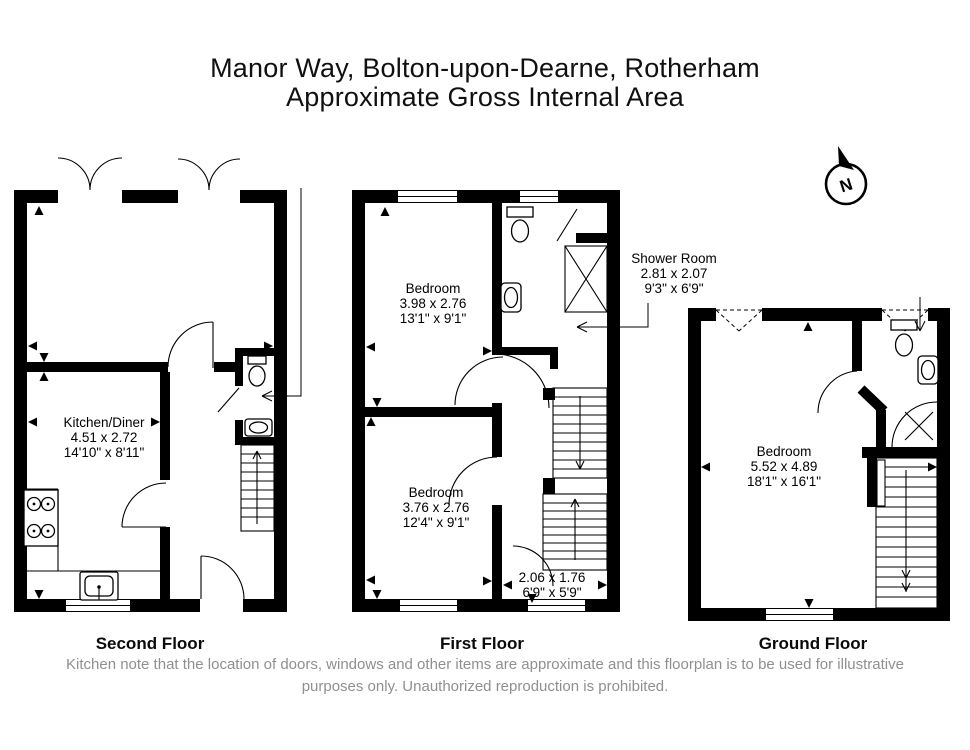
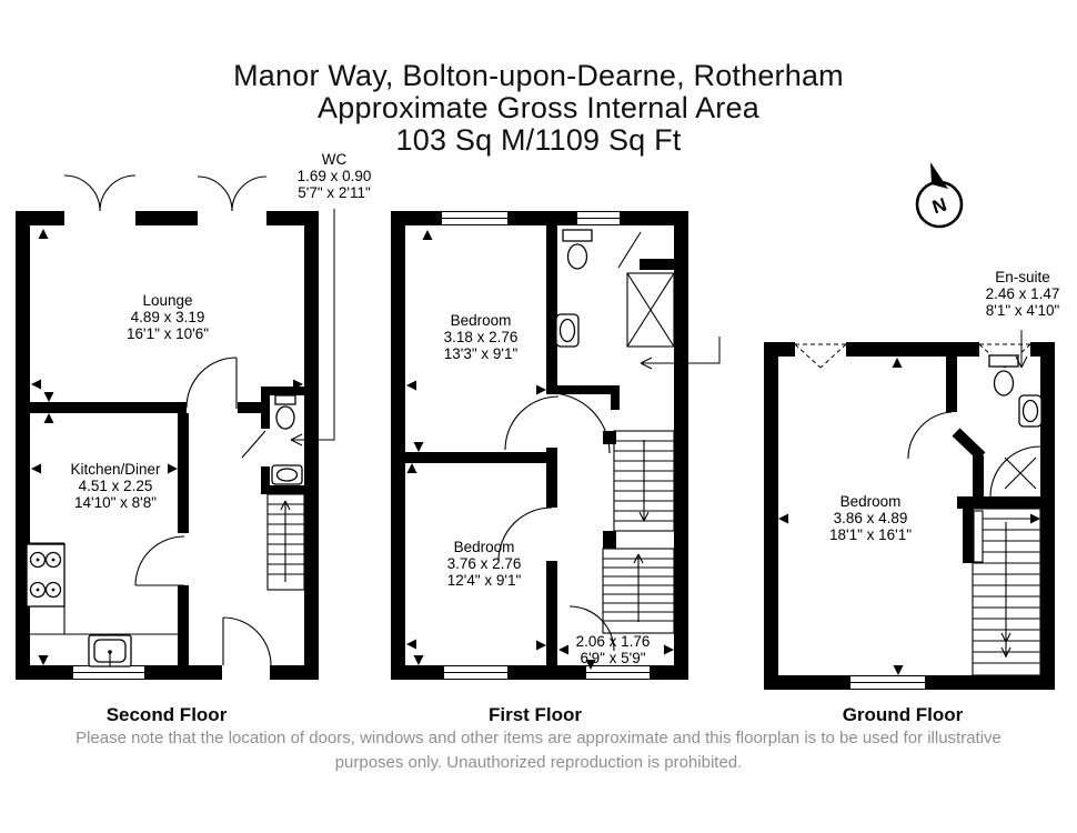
  Manor Way, Bolton-upon-Dearne, Rotherham
  Approximate Gross Internal Area
+ 103 Sq M/1109 Sq Ft
+ Lounge
+ 4.89 x 3.19
+ 16'1" x 10'6"
  Kitchen/Diner
- 4.51 x 2.72
+ 4.51 x 2.25
- 14'10" x 8'11"
+ 14'10" x 8'8"
+ WC
+ 1.69 x 0.90
+ 5'7" x 2'11"
  Bedroom
- 3.98 x 2.76
+ 3.18 x 2.76
- 13'1" x 9'1"
+ 13'3" x 9'1"
- Shower Room
- 2.81 x 2.07
- 9'3" x 6'9"
  Bedroom
  3.76 x 2.76
  12'4" x 9'1"
  2.06 x 1.76
  6'9" x 5'9"
+ En-suite
+ 2.46 x 1.47
+ 8'1" x 4'10"
  Bedroom
- 5.52 x 4.89
+ 3.86 x 4.89
  18'1" x 16'1"
  Second Floor
  First Floor
  Ground Floor
- Kitchen note that the location of doors, windows and other items are approximate and this floorplan is to be used for illustrative
+ Please note that the location of doors, windows and other items are approximate and this floorplan is to be used for illustrative
  purposes only. Unauthorized reproduction is prohibited.
